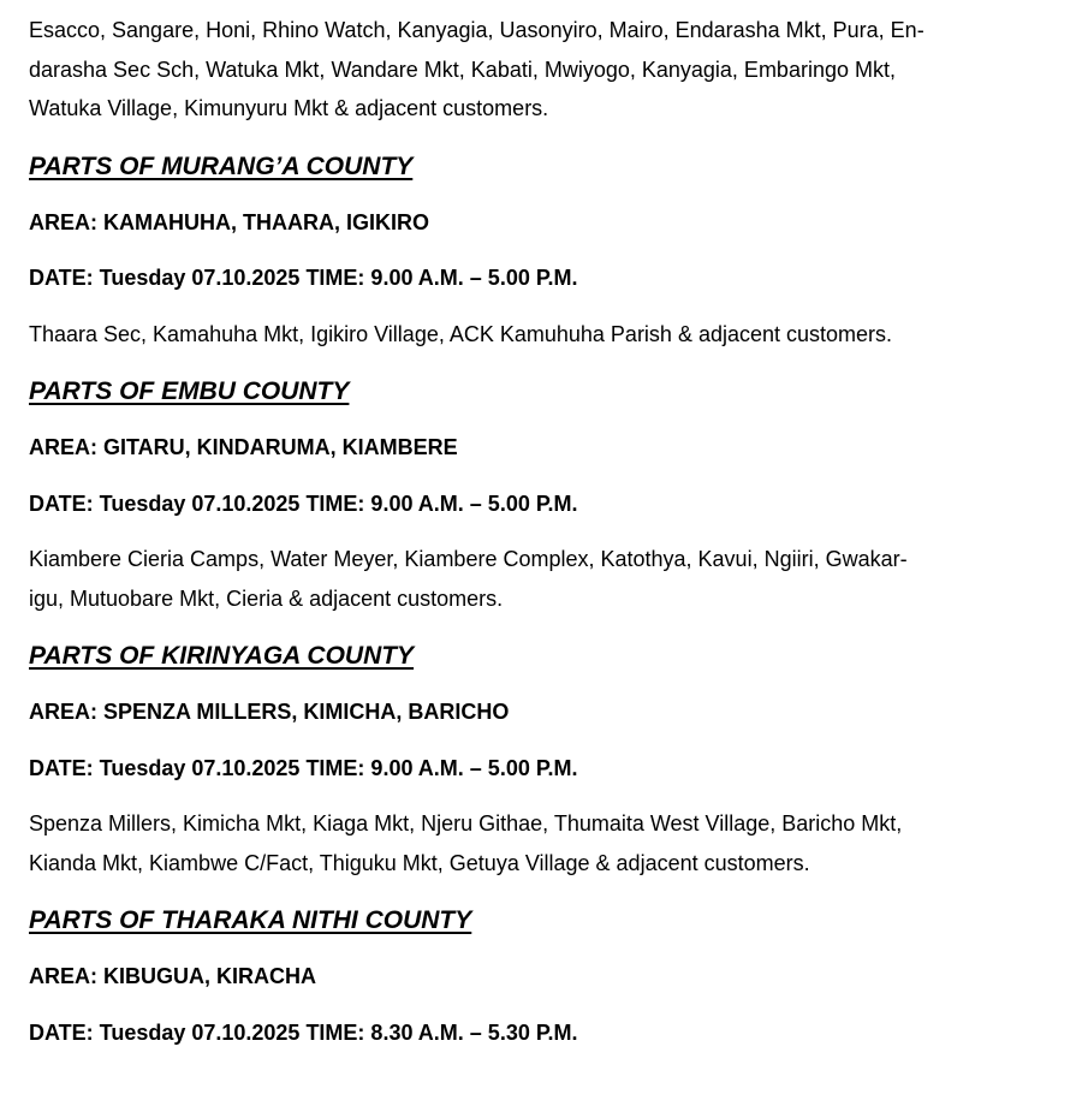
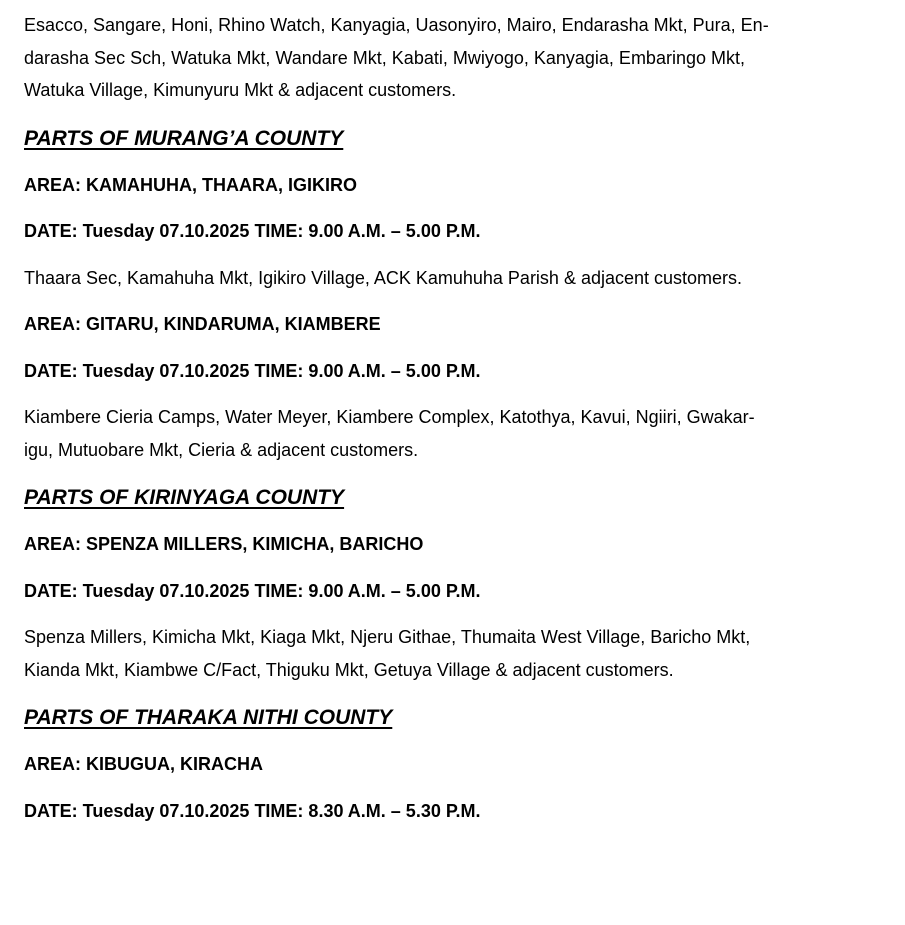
  Esacco, Sangare, Honi, Rhino Watch, Kanyagia, Uasonyiro, Mairo, Endarasha Mkt, Pura, En-
  darasha Sec Sch, Watuka Mkt, Wandare Mkt, Kabati, Mwiyogo, Kanyagia, Embaringo Mkt,
  Watuka Village, Kimunyuru Mkt & adjacent customers.
  PARTS OF MURANG’A COUNTY
  AREA: KAMAHUHA, THAARA, IGIKIRO
  DATE: Tuesday 07.10.2025 TIME: 9.00 A.M. – 5.00 P.M.
  Thaara Sec, Kamahuha Mkt, Igikiro Village, ACK Kamuhuha Parish & adjacent customers.
- PARTS OF EMBU COUNTY
  AREA: GITARU, KINDARUMA, KIAMBERE
  DATE: Tuesday 07.10.2025 TIME: 9.00 A.M. – 5.00 P.M.
  Kiambere Cieria Camps, Water Meyer, Kiambere Complex, Katothya, Kavui, Ngiiri, Gwakar-
  igu, Mutuobare Mkt, Cieria & adjacent customers.
  PARTS OF KIRINYAGA COUNTY
  AREA: SPENZA MILLERS, KIMICHA, BARICHO
  DATE: Tuesday 07.10.2025 TIME: 9.00 A.M. – 5.00 P.M.
  Spenza Millers, Kimicha Mkt, Kiaga Mkt, Njeru Githae, Thumaita West Village, Baricho Mkt,
  Kianda Mkt, Kiambwe C/Fact, Thiguku Mkt, Getuya Village & adjacent customers.
  PARTS OF THARAKA NITHI COUNTY
  AREA: KIBUGUA, KIRACHA
  DATE: Tuesday 07.10.2025 TIME: 8.30 A.M. – 5.30 P.M.
